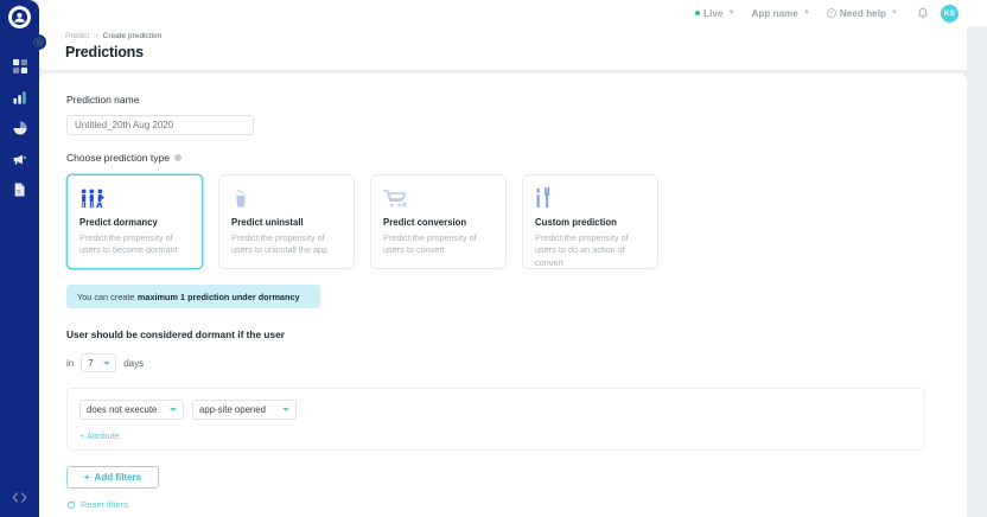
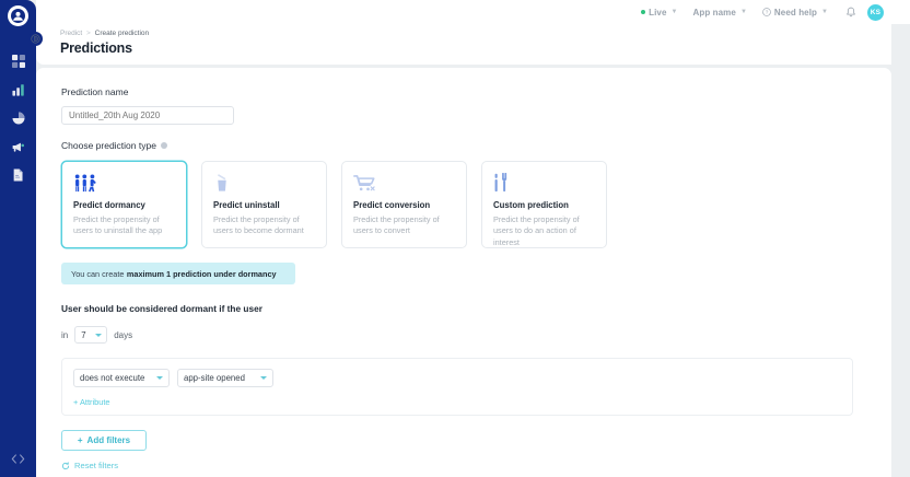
  Live
  App name
  Need help
  Predictions
  Prediction name
  Untitled_20th Aug 2020
  Choose prediction type
  Predict dormancy
- Predict the propensity of users to become dormant
+ Predict the propensity of users to uninstall the app
  Predict uninstall
- Predict the propensity of users to uninstall the app
+ Predict the propensity of users to become dormant
  Predict conversion
  Predict the propensity of users to convert
  Custom prediction
- Predict the propensity of users to do an action of convert
+ Predict the propensity of users to do an action of interest
  You can create
  maximum 1 prediction under dormancy
  User should be considered dormant if the user
  in
  7
  days
  does not execute
  app-site opened
  + Attribute
  +
  Add filters
  Reset filters
